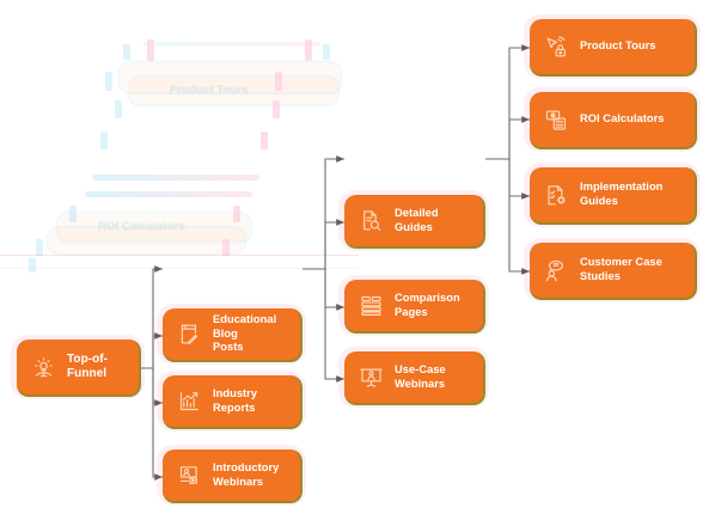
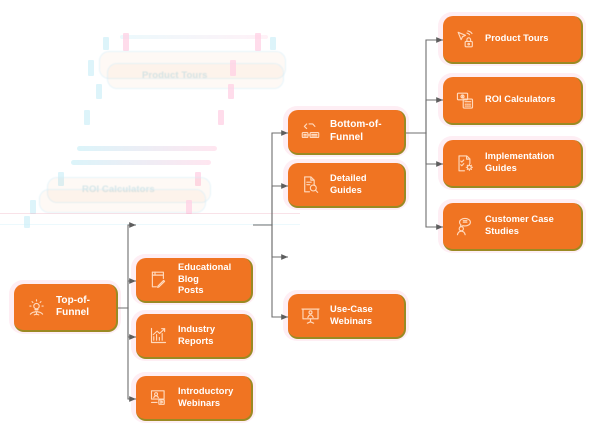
  Product Tours
  ROI Calculators
  Top-of-Funnel
+ Bottom-of-
+ Funnel
  Educational Blog
  Posts
  Industry Reports
  Introductory
  Webinars
  Detailed Guides
- Comparison
- Pages
  Use-Case
  Webinars
  Product Tours
  ROI Calculators
  Implementation
  Guides
  Customer Case
  Studies
